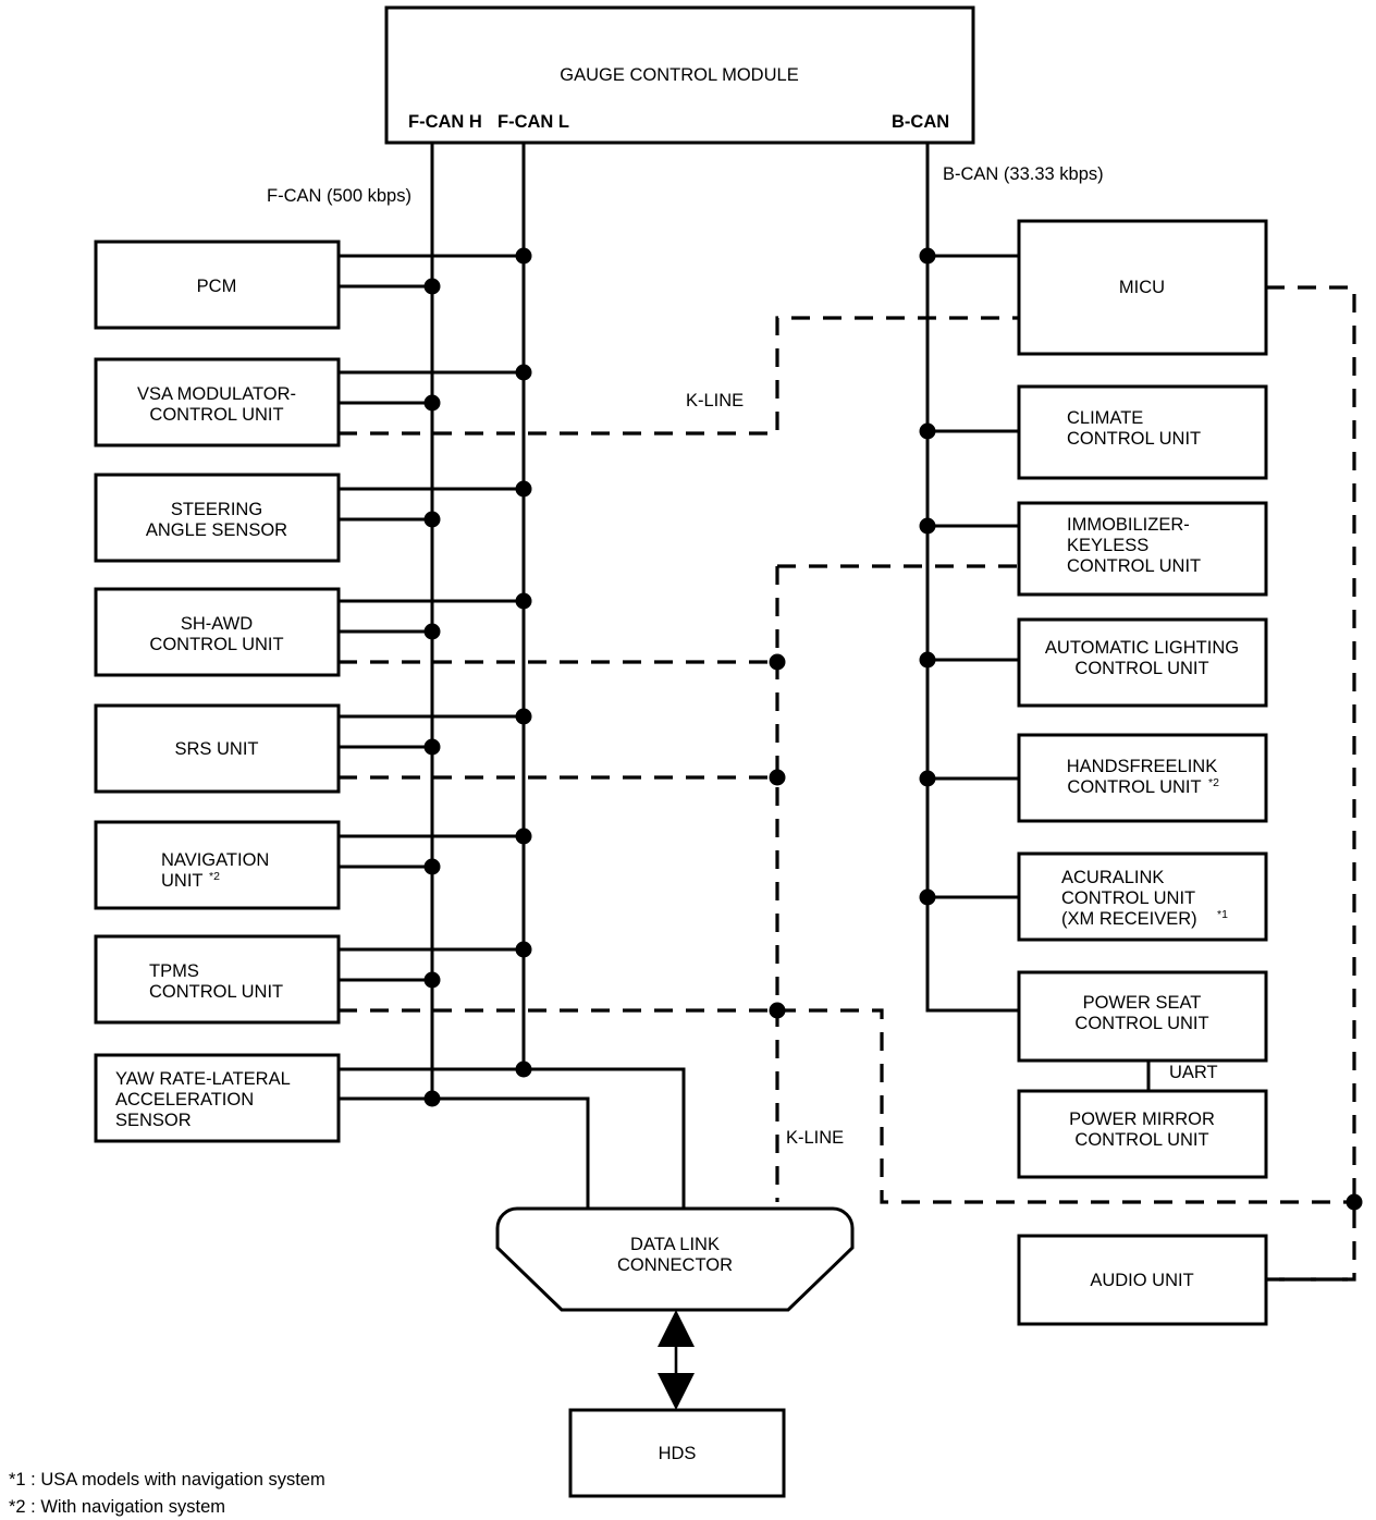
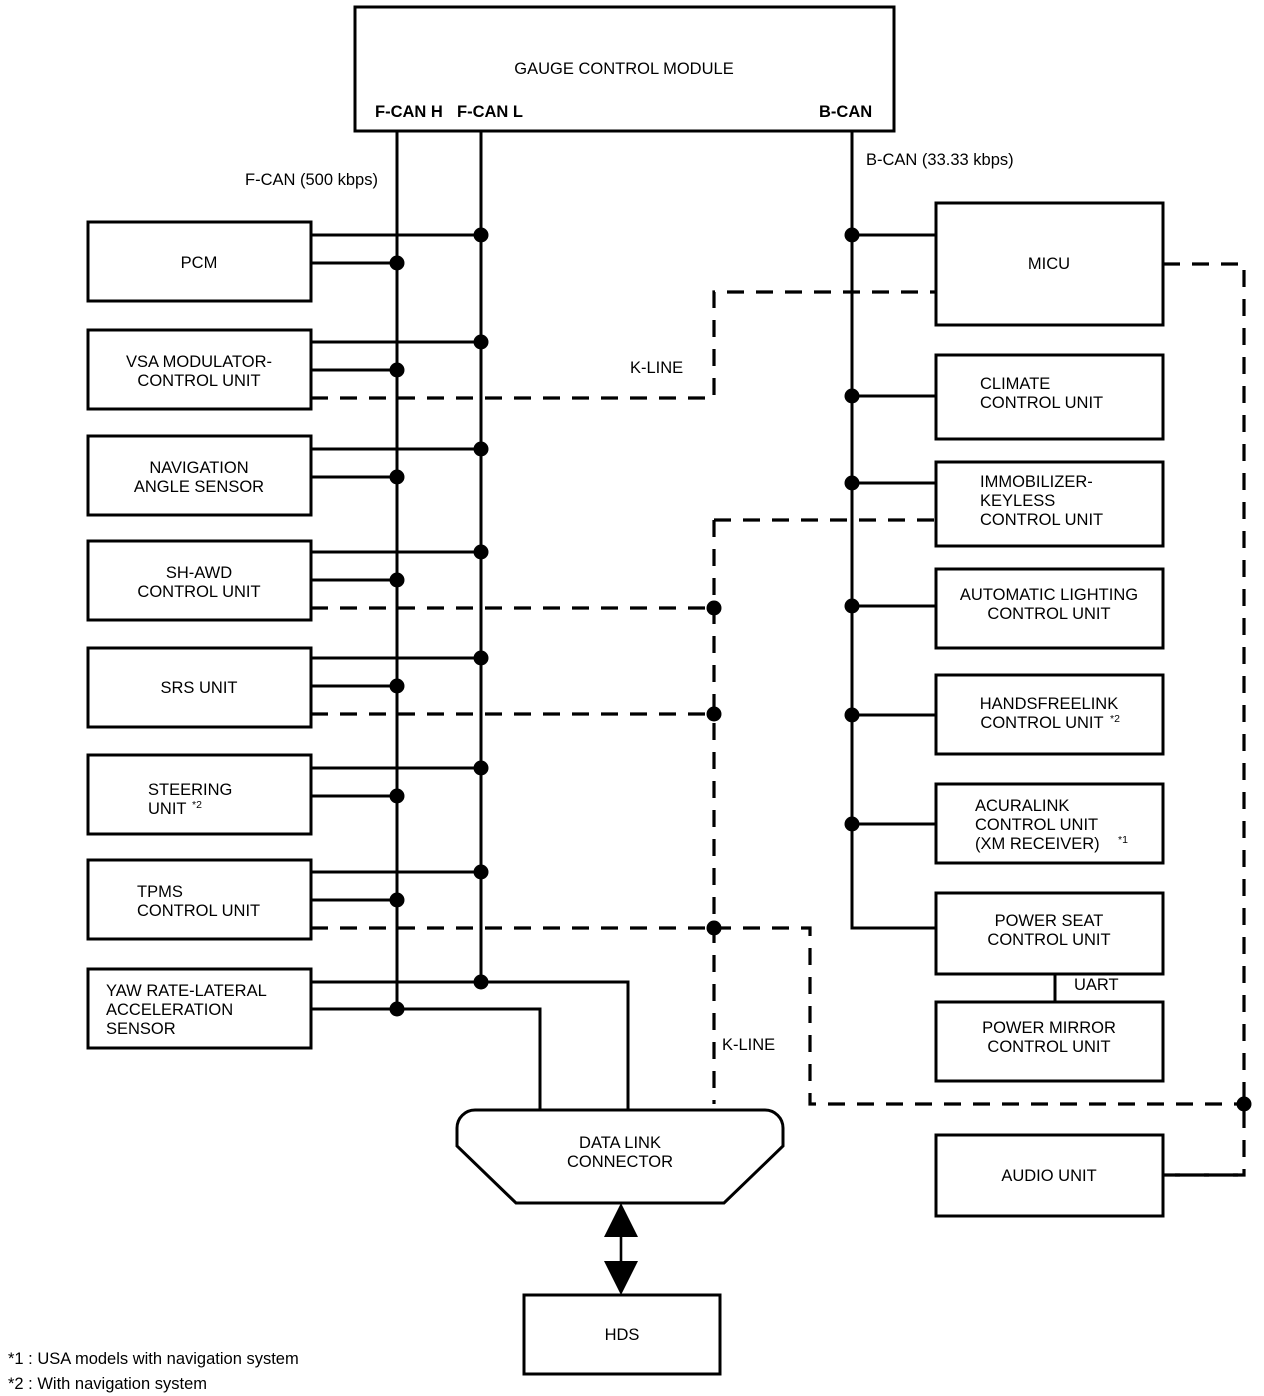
  GAUGE CONTROL MODULE
  F-CAN H
  F-CAN L
  B-CAN
  F-CAN (500 kbps)
  B-CAN (33.33 kbps)
  K-LINE
  K-LINE
  UART
  PCM
  VSA MODULATOR-
  CONTROL UNIT
- STEERING
+ NAVIGATION
  ANGLE SENSOR
  SH-AWD
  CONTROL UNIT
  SRS UNIT
- NAVIGATION
+ STEERING
  UNIT
  *2
  TPMS
  CONTROL UNIT
  YAW RATE-LATERAL
  ACCELERATION
  SENSOR
  MICU
  CLIMATE
  CONTROL UNIT
  IMMOBILIZER-
  KEYLESS
  CONTROL UNIT
  AUTOMATIC LIGHTING
  CONTROL UNIT
  HANDSFREELINK
  CONTROL UNIT
  *2
  ACURALINK
  CONTROL UNIT
  (XM RECEIVER)
  *1
  POWER SEAT
  CONTROL UNIT
  POWER MIRROR
  CONTROL UNIT
  AUDIO UNIT
  DATA LINK
  CONNECTOR
  HDS
  *1 : USA models with navigation system
  *2 : With navigation system
